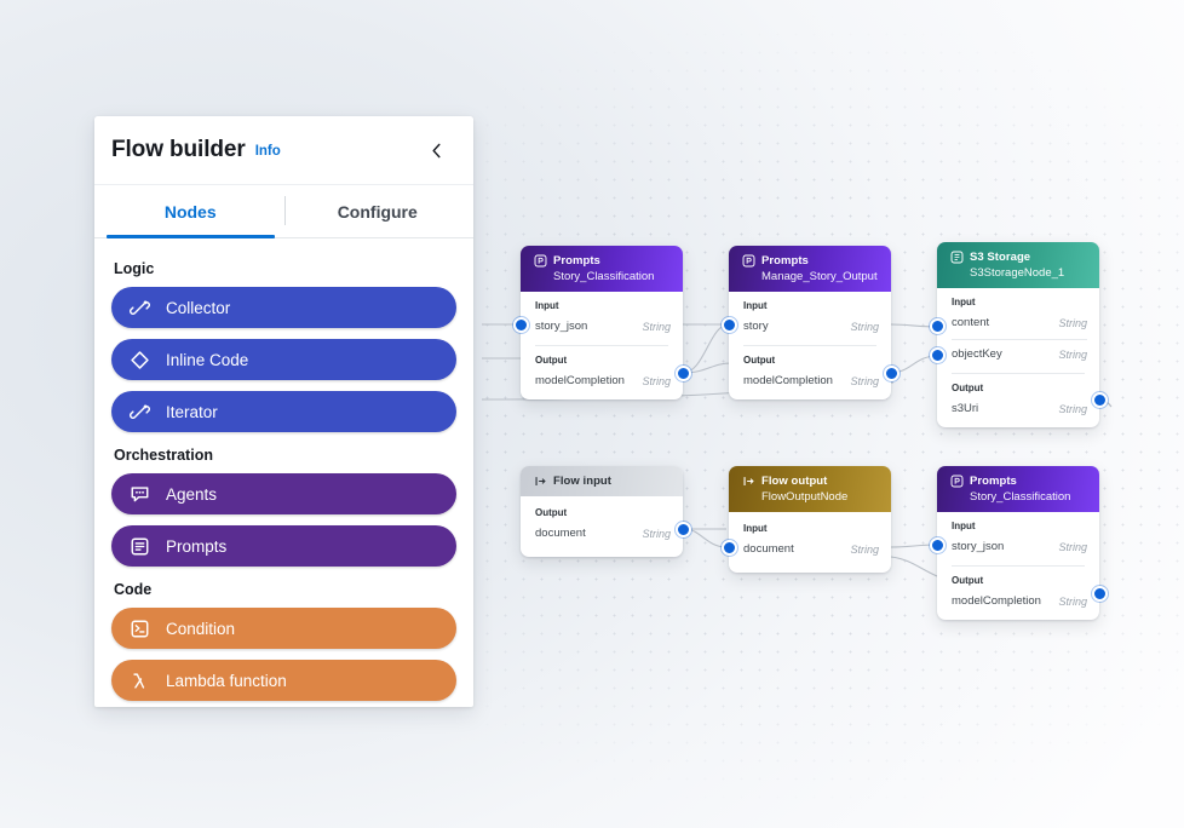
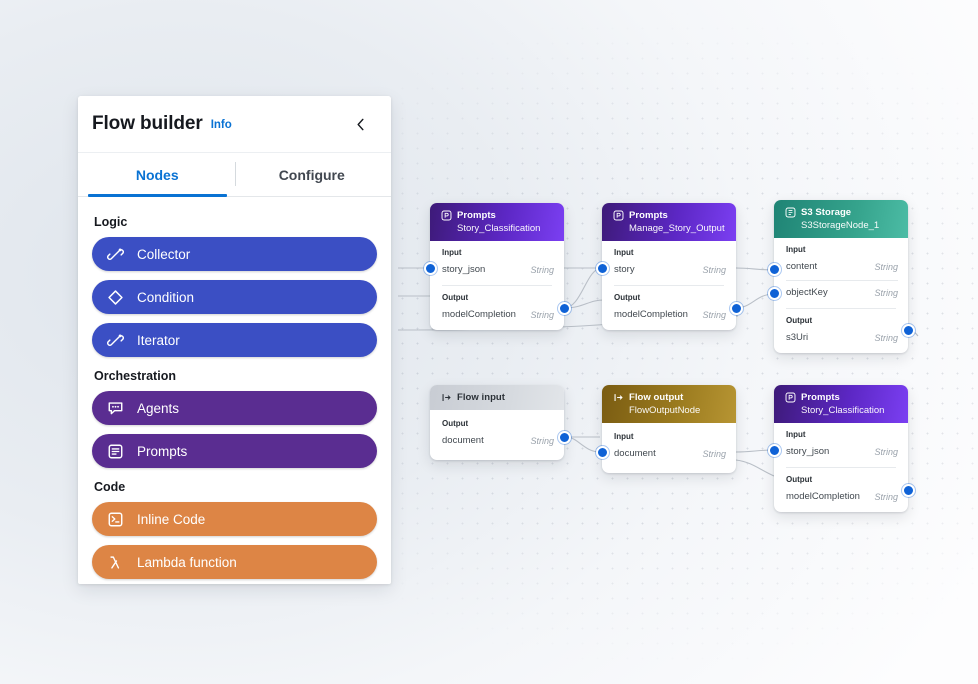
  Prompts
  Story_Classification
  Input
  story_json
  String
  Output
  modelCompletion
  String
  Prompts
  Manage_Story_Output
  Input
  story
  String
  Output
  modelCompletion
  String
  S3 Storage
  S3StorageNode_1
  Input
  content
  String
  objectKey
  String
  Output
  s3Uri
  String
  Flow input
  Output
  document
  String
  Flow output
  FlowOutputNode
  Input
  document
  String
  Prompts
  Story_Classification
  Input
  story_json
  String
  Output
  modelCompletion
  String
  Flow builder
  Info
  Nodes
  Configure
  Logic
  Collector
- Inline Code
+ Condition
  Iterator
  Orchestration
  Agents
  Prompts
  Code
- Condition
+ Inline Code
  Lambda function
